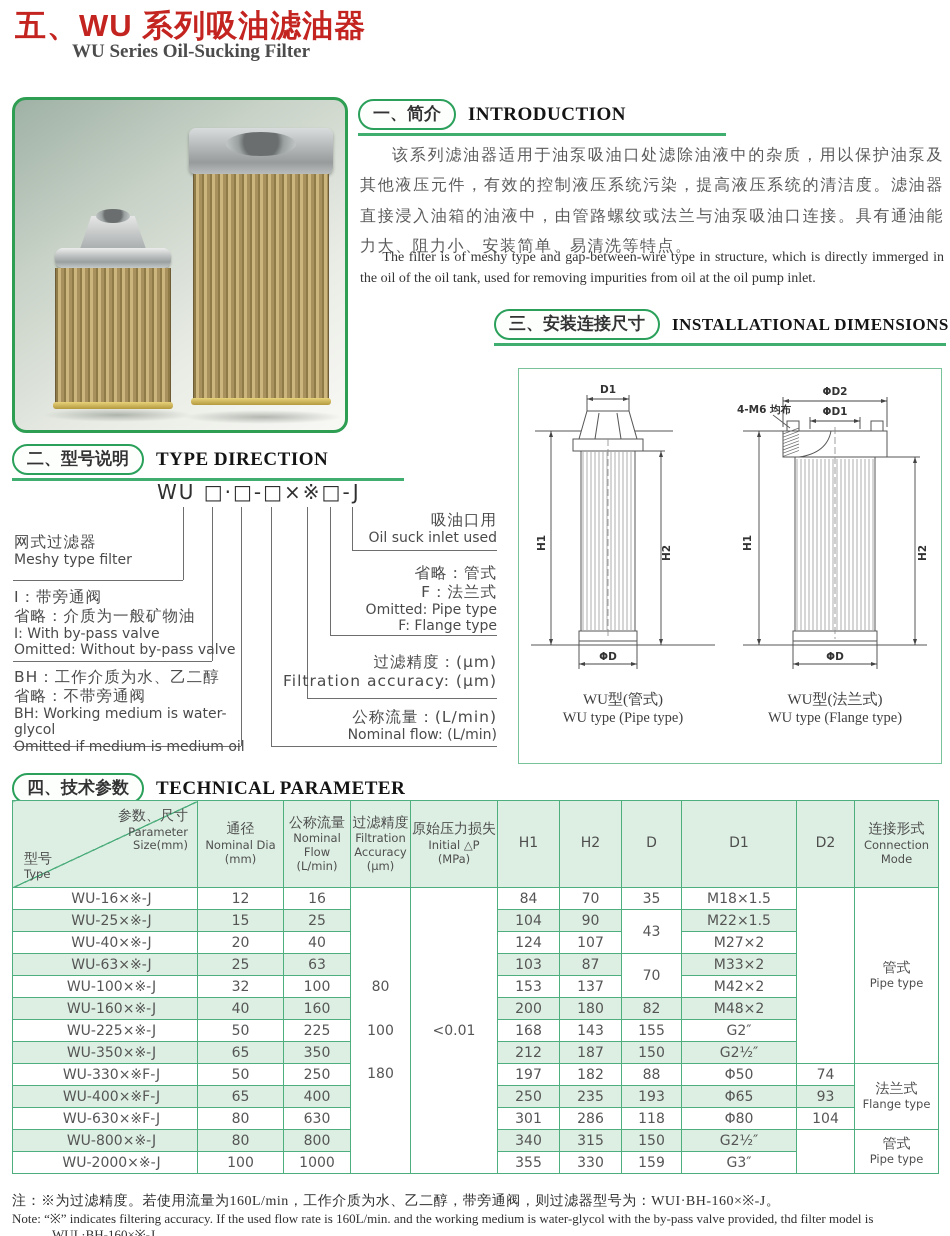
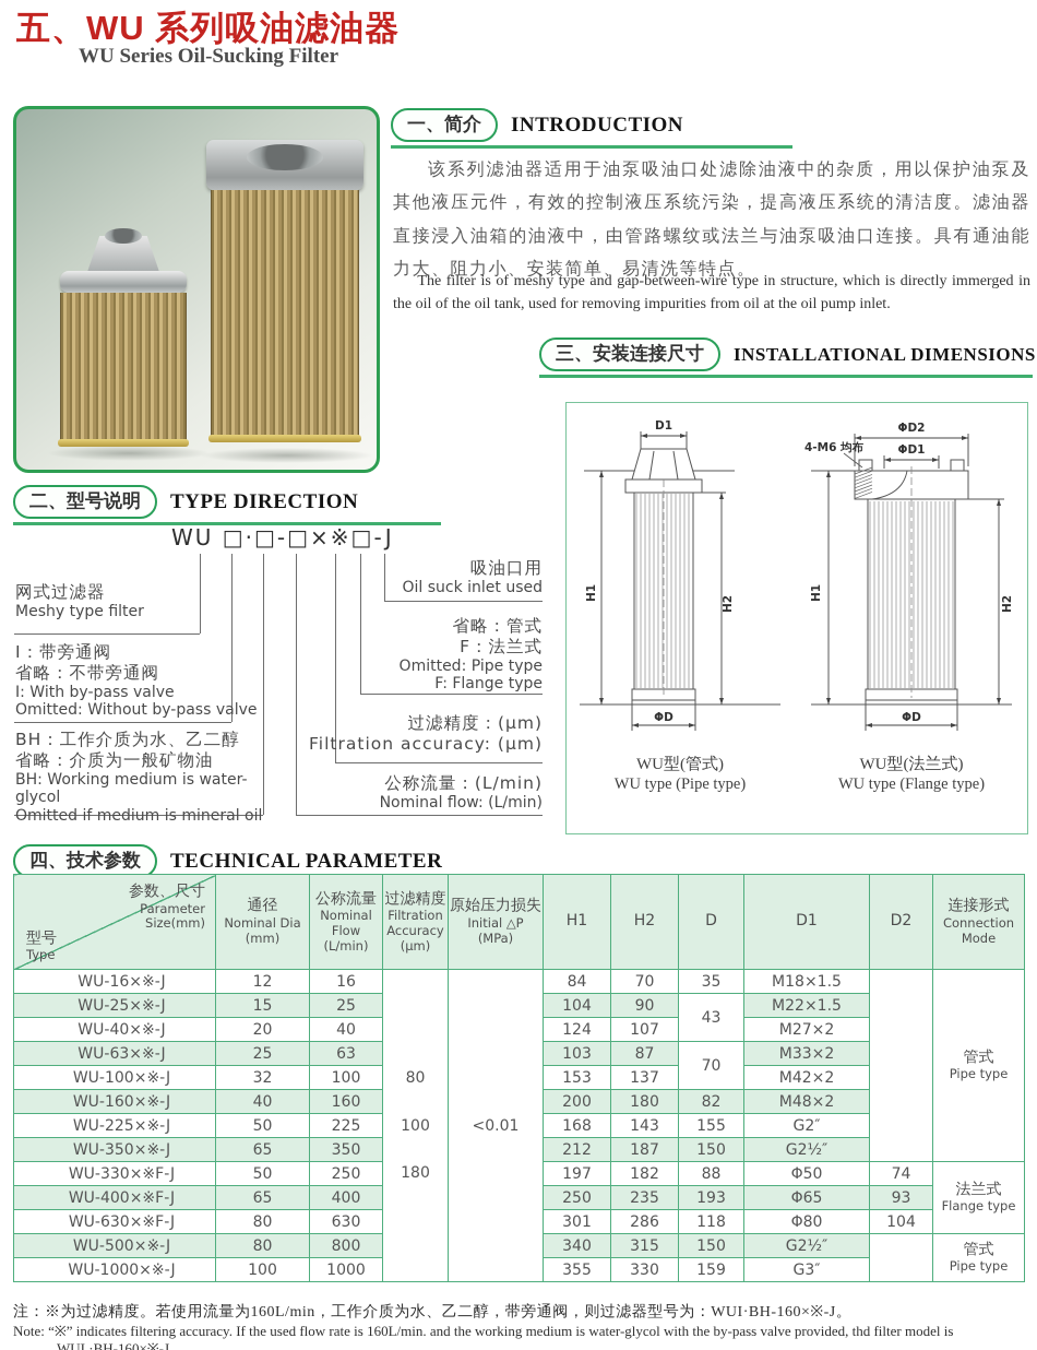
  五、WU 系列吸油滤油器
  WU Series Oil-Sucking Filter
  一、简介
  INTRODUCTION
  该系列滤油器适用于油泵吸油口处滤除油液中的杂质，用以保护油泵及其他液压元件，有效的控制液压系统污染，提高液压系统的清洁度。滤油器直接浸入油箱的油液中，由管路螺纹或法兰与油泵吸油口连接。具有通油能力大、阻力小、安装简单、易清洗等特点。
  The filter is of meshy type and gap-between-wire type in structure, which is directly immerged in the oil of the oil tank, used for removing impurities from oil at the oil pump inlet.
  三、安装连接尺寸
  INSTALLATIONAL DIMENSIONS
  D1
  ΦD
  ΦD2
  ΦD1
  4-M6 均布
  ΦD
  WU型(管式)
  WU type (Pipe type)
  WU型(法兰式)
  WU type (Flange type)
  二、型号说明
  TYPE DIRECTION
  WU □·□-□×※□-J
  网式过滤器
  Meshy type filter
  I：带旁通阀
- 省略：介质为一般矿物油
+ 省略：不带旁通阀
  I: With by-pass valve
  Omitted: Without by-pass valve
  BH：工作介质为水、乙二醇
- 省略：不带旁通阀
+ 省略：介质为一般矿物油
  BH: Working medium is water-glycol
- Omitted if medium is medium oil
+ Omitted if medium is mineral oil
  吸油口用
  Oil suck inlet used
  省略：管式
  F：法兰式
  Omitted: Pipe type
  F: Flange type
  过滤精度：(μm)
  Filtration accuracy: (μm)
  公称流量：(L/min)
  Nominal flow: (L/min)
  四、技术参数
  TECHNICAL PARAMETER
  参数、尺寸ParameterSize(mm)型号Type	通径Nominal Dia(mm)	公称流量NominalFlow(L/min)	过滤精度FiltrationAccuracy(μm)	原始压力损失Initial △P(MPa)	H1	H2	D	D1	D2	连接形式ConnectionMode
  WU-16×※-J	12	16	80100180	<0.01	84	70	35	M18×1.5		管式Pipe type
  WU-25×※-J	15	25	104	90	43	M22×1.5
  WU-40×※-J	20	40	124	107	M27×2
  WU-63×※-J	25	63	103	87	70	M33×2
  WU-100×※-J	32	100	153	137	M42×2
  WU-160×※-J	40	160	200	180	82	M48×2
  WU-225×※-J	50	225	168	143	155	G2″
  WU-350×※-J	65	350	212	187	150	G2½″
  WU-330×※F-J	50	250	197	182	88	Φ50	74	法兰式Flange type
  WU-400×※F-J	65	400	250	235	193	Φ65	93
  WU-630×※F-J	80	630	301	286	118	Φ80	104
- WU-800×※-J	80	800	340	315	150	G2½″		管式Pipe type
+ WU-500×※-J	80	800	340	315	150	G2½″		管式Pipe type
- WU-2000×※-J	100	1000	355	330	159	G3″
+ WU-1000×※-J	100	1000	355	330	159	G3″
  注：※为过滤精度。若使用流量为160L/min，工作介质为水、乙二醇，带旁通阀，则过滤器型号为：WUI·BH-160×※-J。
  Note: “※” indicates filtering accuracy. If the used flow rate is 160L/min. and the working medium is water-glycol with the by-pass valve provided, thd filter model is
  WUI ·BH-160×※-J.
